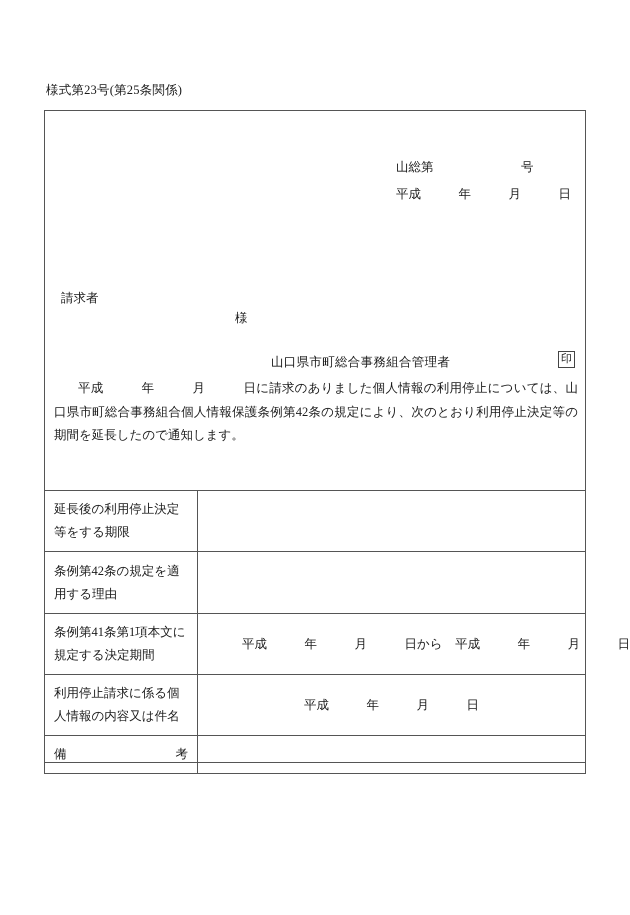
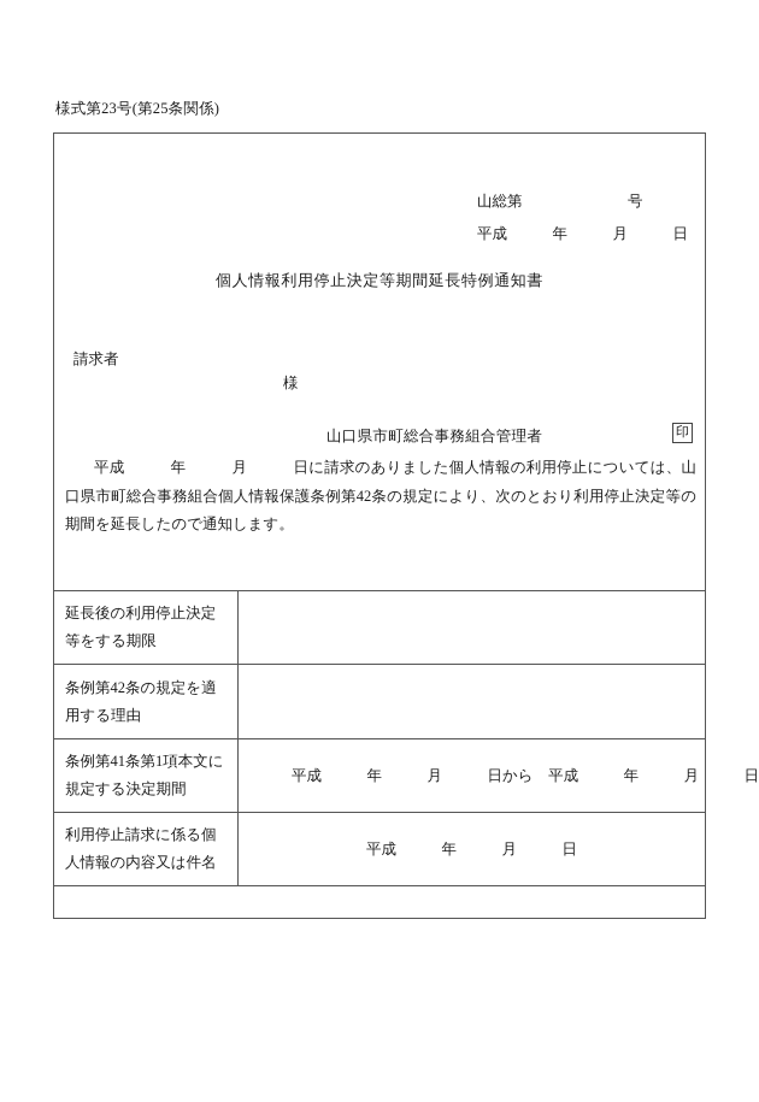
  様式第23号(第25条関係)
  山総第 号
  平成 年 月 日
+ 個人情報利用停止決定等期間延長特例通知書
  請求者
  様
  山口県市町総合事務組合管理者
  印
  平成 年 月 日に請求のありました個人情報の利用停止については、山口県市町総合事務組合個人情報保護条例第42条の規定により、次のとおり利用停止決定等の期間を延長したので通知します。
  延長後の利用停止決定等をする期限
  条例第42条の規定を適用する理由
  条例第41条第1項本文に規定する決定期間	平成 年 月 日から 平成 年 月 日
  利用停止請求に係る個人情報の内容又は件名	平成 年 月 日
- 備 考
